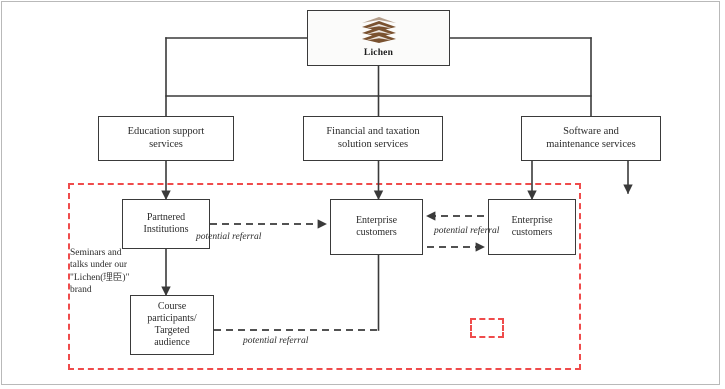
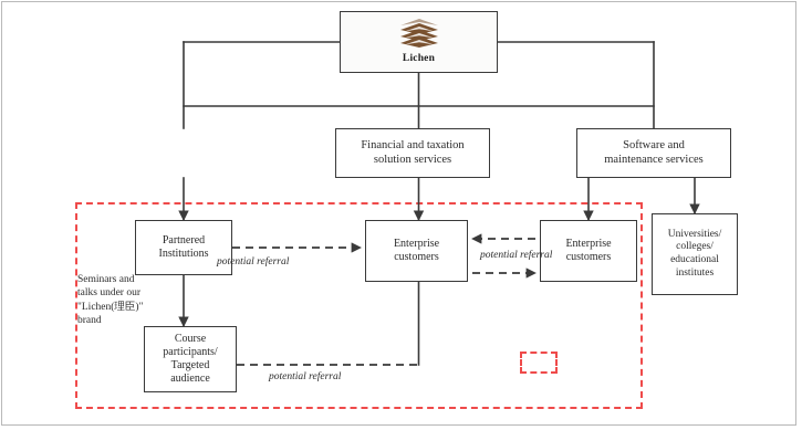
  Lichen
- Education support
- services
  Financial and taxation
  solution services
  Software and
  maintenance services
  Partnered
  Institutions
  Enterprise
  customers
  Enterprise
  customers
+ Universities/
+ colleges/
+ educational
+ institutes
  Course
  participants/
  Targeted
  audience
  Seminars and
  talks under our
  "Lichen(理臣)"
  brand
  potential referral
  potential referral
  potential referral
